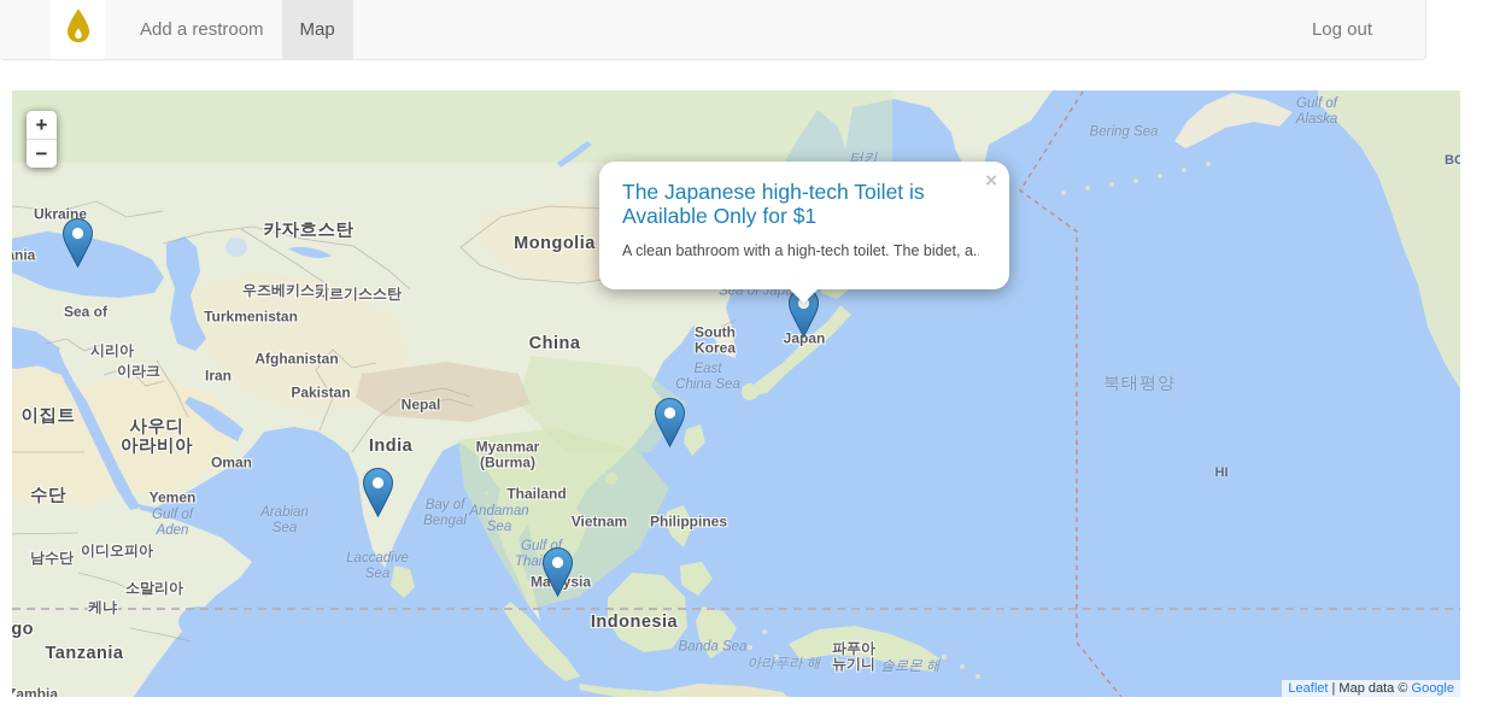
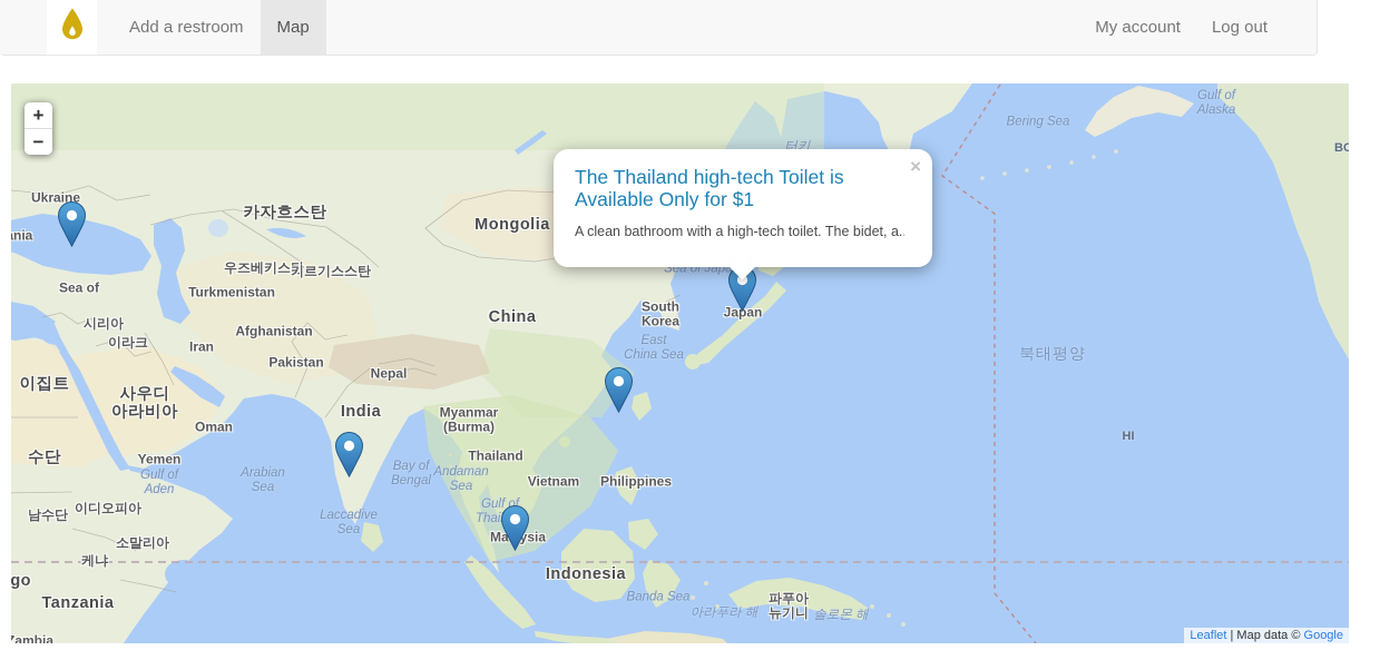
  Add a restroom
  Map
+ My account
  Log out
  Ukraine
  Sea of
  시리아
  이라크
  Iran
  Turkmenistan
  카자흐스탄
  우즈베키스탄
  키르기스스탄
  Afghanistan
  Pakistan
  Nepal
  India
  Myanmar
  (Burma)
  Thailand
  China
  Mongolia
  South
  Korea
  Japan
  Sea of Japa
  East
  China Sea
  이집트
  사우디
  아라비아
  Oman
  수단
  Yemen
  Gulf of
  Aden
  Arabian
  Sea
  이디오피아
  남수단
  소말리아
  케냐
  Tanzania
  Zambia
  Bay of
  Bengal
  Andaman
  Sea
  Laccadive
  Sea
  Vietnam
  Gulf of
  Maysia
  Philippines
  Indonesia
  Banda Sea
  아라푸라 해
  파푸아
  뉴기니
  솔로몬 해
  북태평양
  Bering Sea
  Gulf of
  Alaska
  BC
  HI
  터키
  +
  −
- The Japanese high-tech Toilet is Available Only for $1
+ The Thailand high-tech Toilet is Available Only for $1
  A clean bathroom with a high-tech toilet. The bidet, a.
  ×
  Leaflet | Map data © Google
